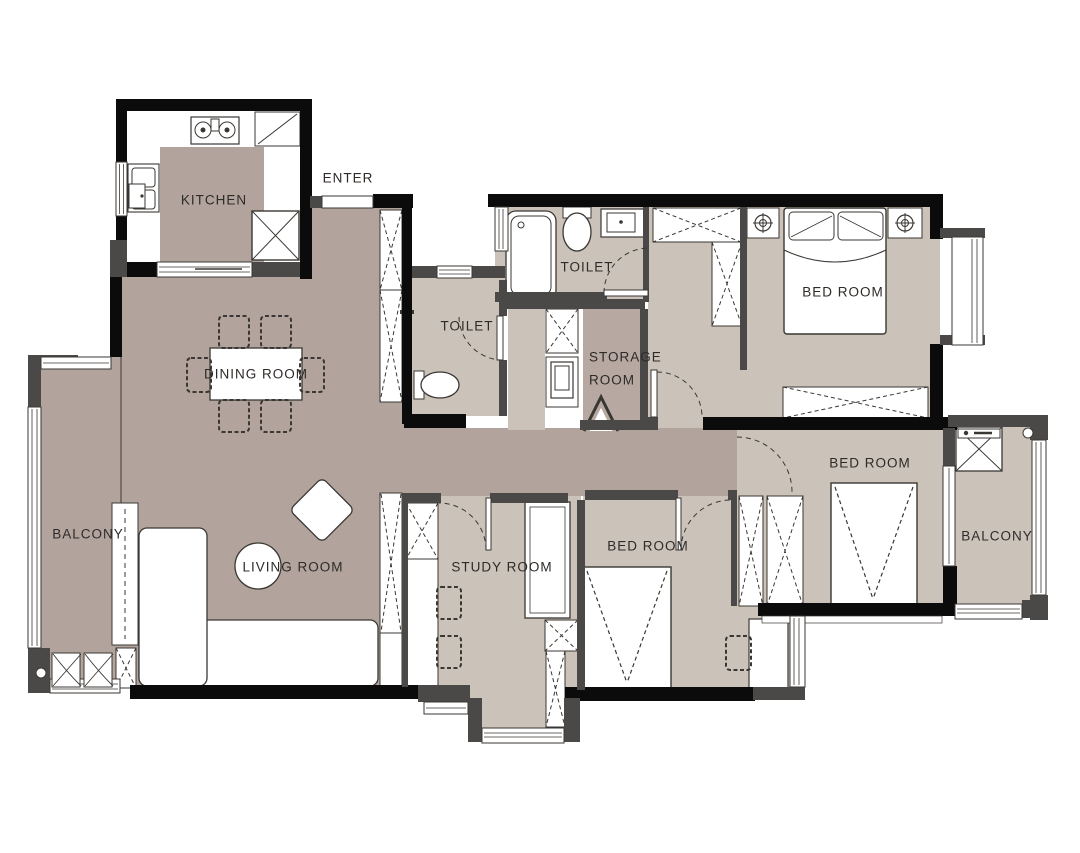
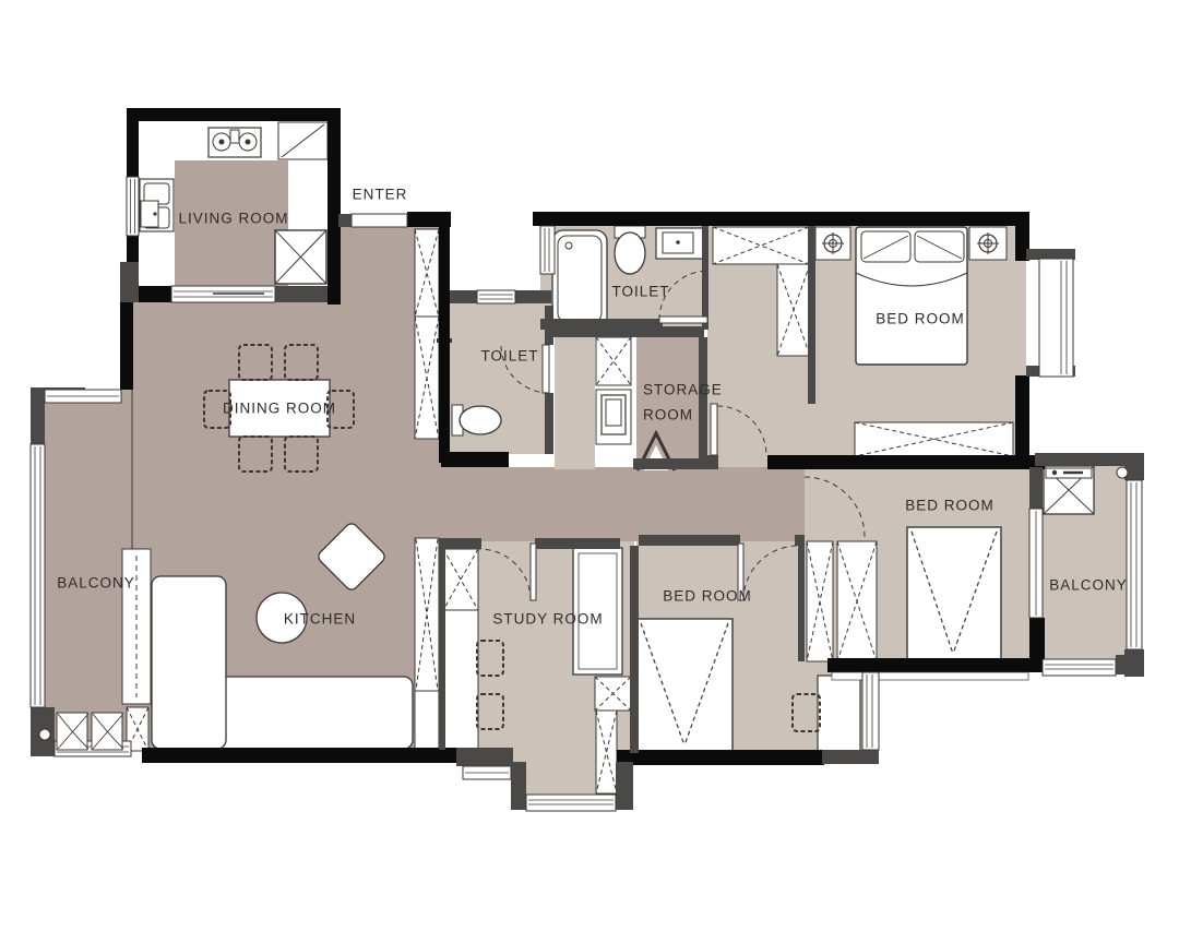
- KITCHEN
+ LIVING ROOM
  ENTER
  TOILET
  TOILET
  DINING ROOM
  STORAGE
  ROOM
  BED ROOM
  BED ROOM
  BED ROOM
  BALCONY
  BALCONY
- LIVING ROOM
+ KITCHEN
  STUDY ROOM
